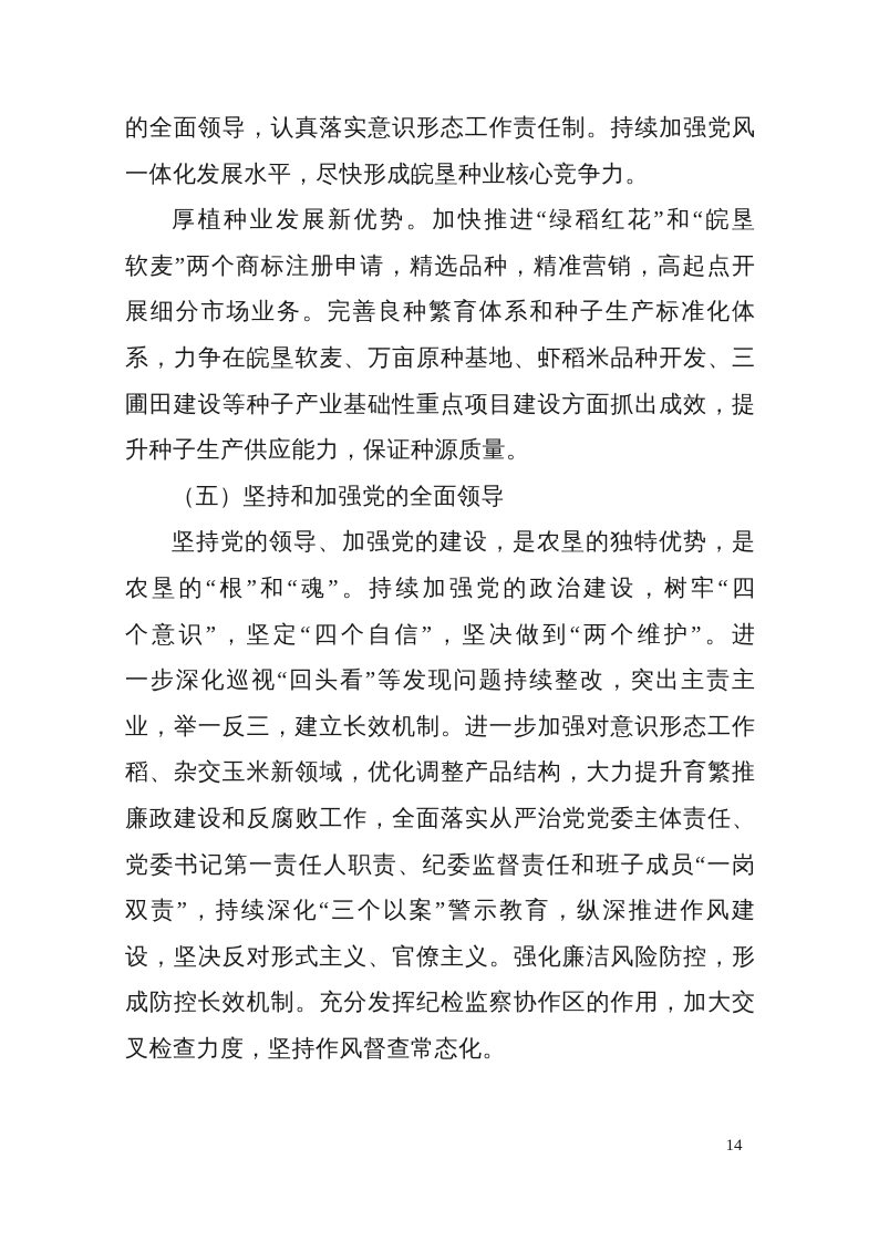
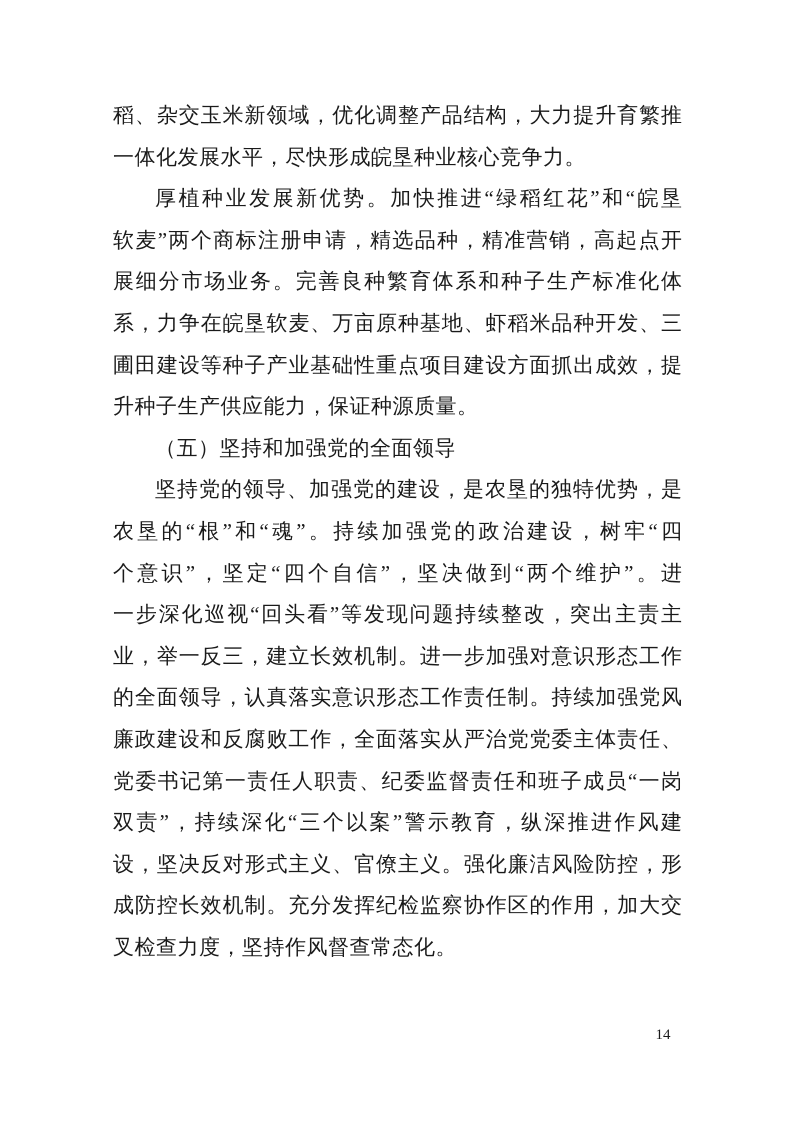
- 的全面领导，认真落实意识形态工作责任制。持续加强党风
+ 稻、杂交玉米新领域，优化调整产品结构，大力提升育繁推
  一体化发展水平，尽快形成皖垦种业核心竞争力。
  厚植种业发展新优势。加快推进“绿稻红花”和“皖垦
  软麦”两个商标注册申请，精选品种，精准营销，高起点开
  展细分市场业务。完善良种繁育体系和种子生产标准化体
  系，力争在皖垦软麦、万亩原种基地、虾稻米品种开发、三
  圃田建设等种子产业基础性重点项目建设方面抓出成效，提
  升种子生产供应能力，保证种源质量。
  （五）坚持和加强党的全面领导
  坚持党的领导、加强党的建设，是农垦的独特优势，是
  农垦的“根”和“魂”。持续加强党的政治建设，树牢“四
  个意识”，坚定“四个自信”，坚决做到“两个维护”。进
  一步深化巡视“回头看”等发现问题持续整改，突出主责主
  业，举一反三，建立长效机制。进一步加强对意识形态工作
- 稻、杂交玉米新领域，优化调整产品结构，大力提升育繁推
+ 的全面领导，认真落实意识形态工作责任制。持续加强党风
  廉政建设和反腐败工作，全面落实从严治党党委主体责任、
  党委书记第一责任人职责、纪委监督责任和班子成员“一岗
  双责”，持续深化“三个以案”警示教育，纵深推进作风建
  设，坚决反对形式主义、官僚主义。强化廉洁风险防控，形
  成防控长效机制。充分发挥纪检监察协作区的作用，加大交
  叉检查力度，坚持作风督查常态化。
  14
